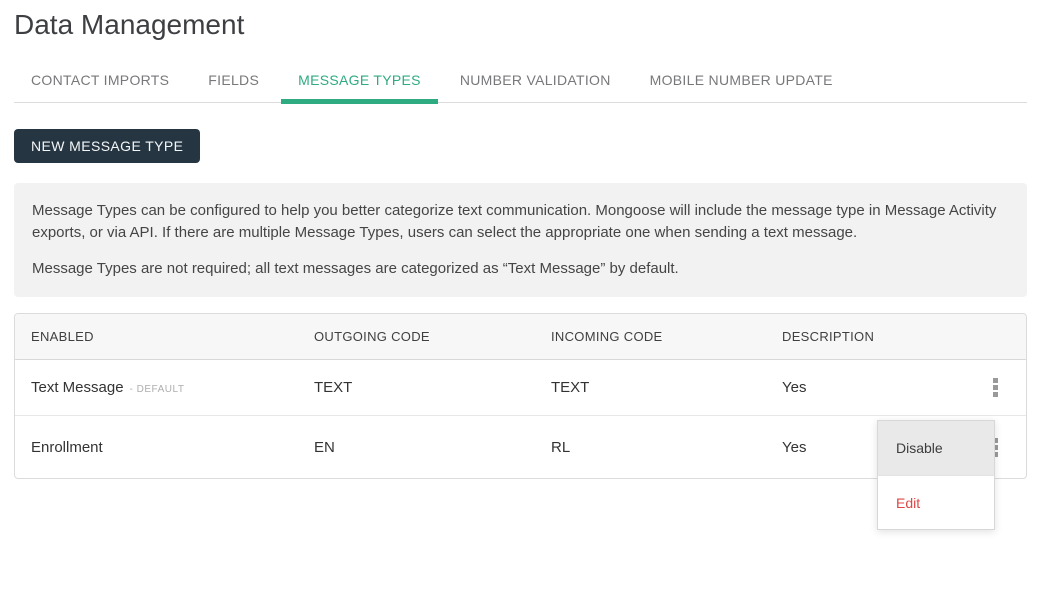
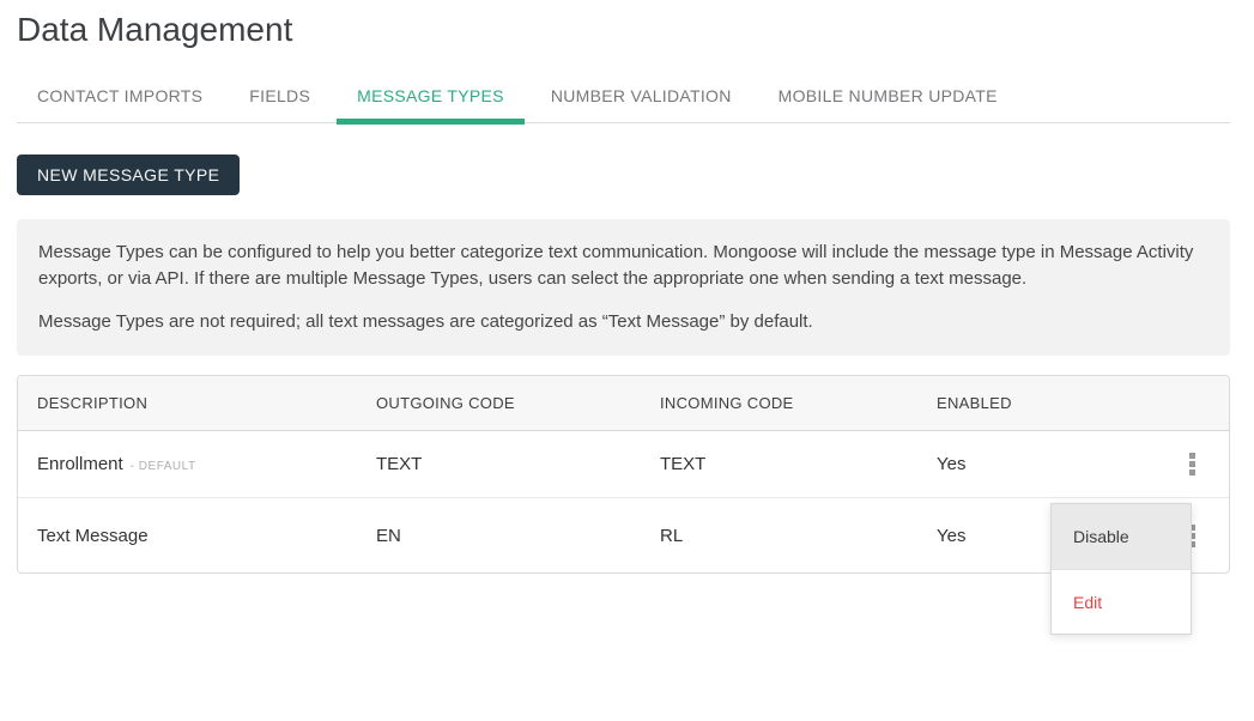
  Data Management
  CONTACT IMPORTS
  FIELDS
  MESSAGE TYPES
  NUMBER VALIDATION
  MOBILE NUMBER UPDATE
  NEW MESSAGE TYPE
  Message Types can be configured to help you better categorize text communication. Mongoose will include the message type in Message Activity exports, or via API. If there are multiple Message Types, users can select the appropriate one when sending a text message.
  Message Types are not required; all text messages are categorized as “Text Message” by default.
- ENABLED
+ DESCRIPTION
  OUTGOING CODE
  INCOMING CODE
- DESCRIPTION
+ ENABLED
- Text Message
+ Enrollment
  - DEFAULT
  TEXT
  TEXT
  Yes
- Enrollment
+ Text Message
  EN
  RL
  Yes
  Disable
  Edit
